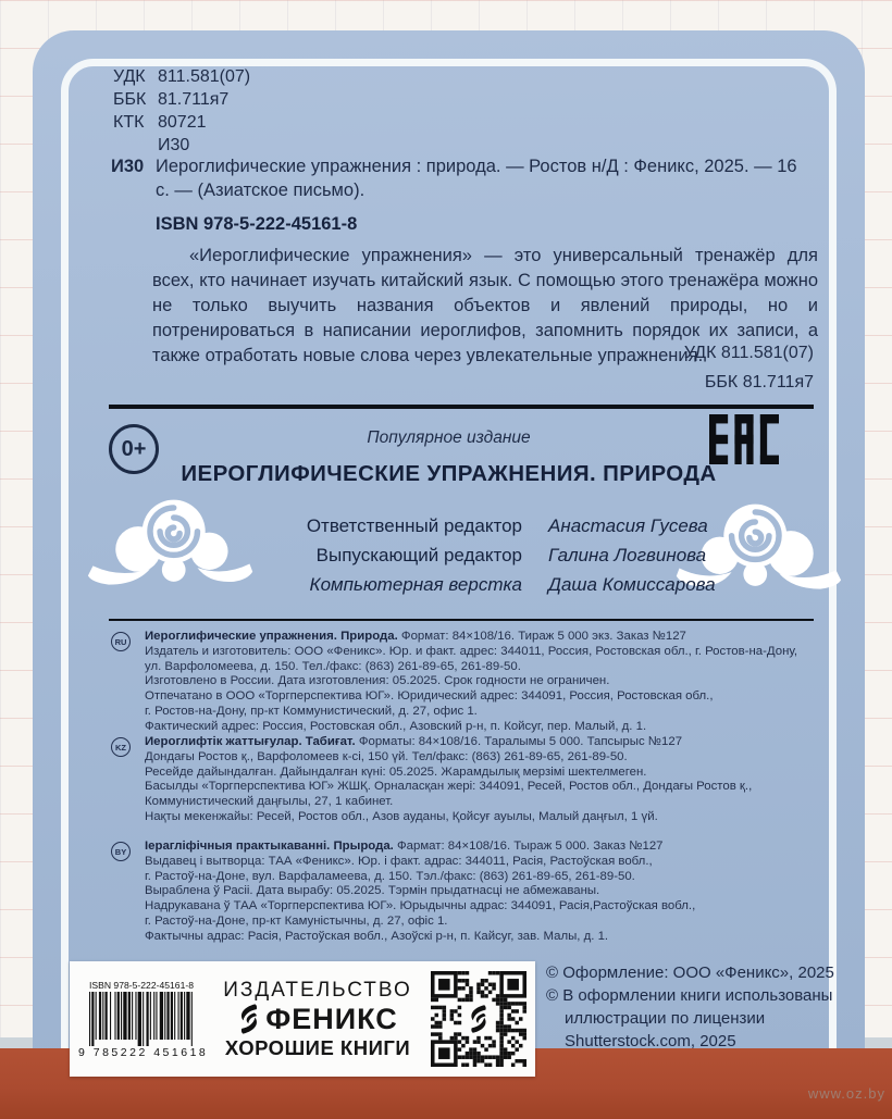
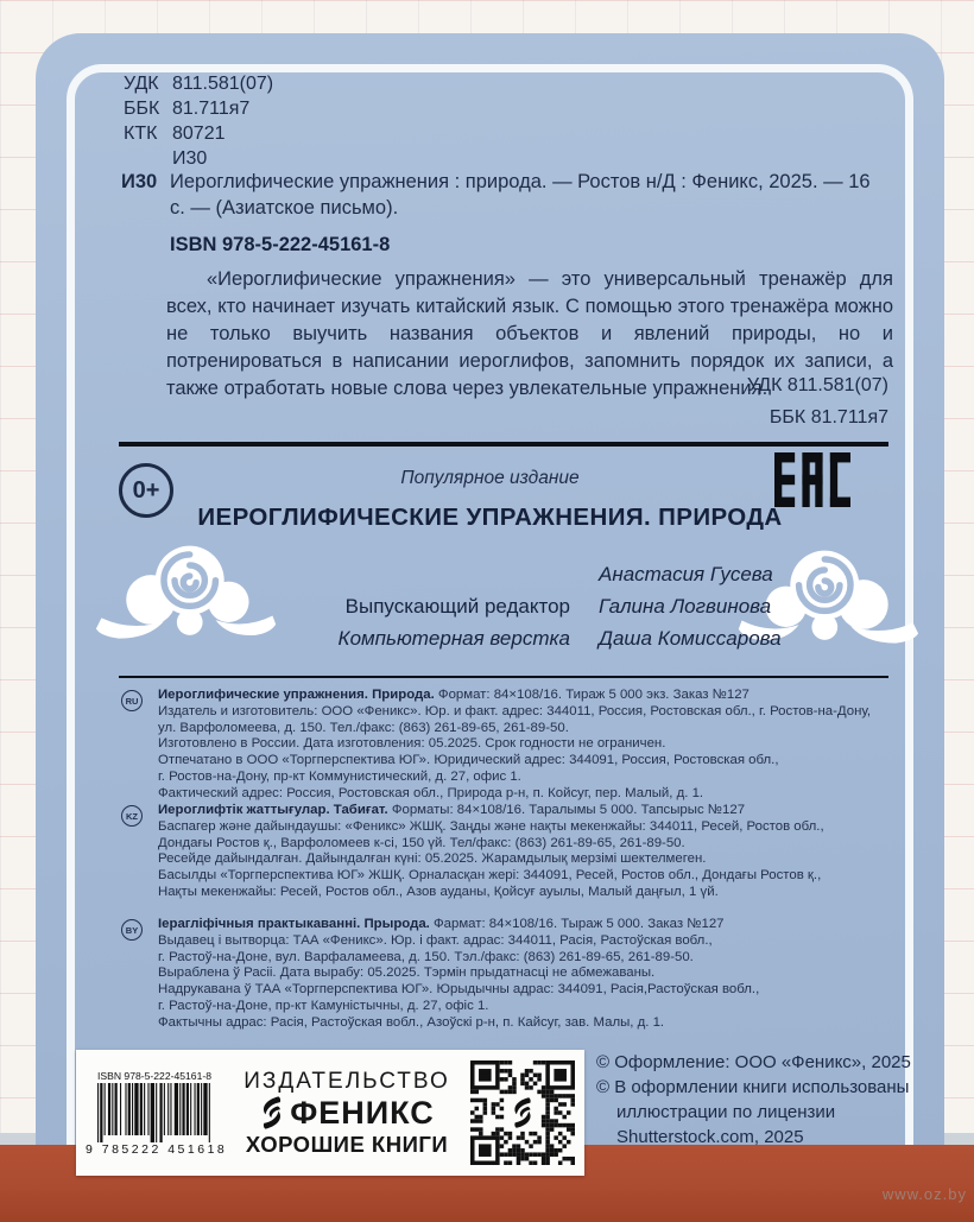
  УДК
  811.581(07)
  ББК
  81.711я7
  КТК
  80721
  И30
  И30
  Иероглифические упражнения : природа. — Ростов н/Д : Феникс, 2025. — 16 с. — (Азиатское письмо).
  ISBN 978-5-222-45161-8
  «Иероглифические упражнения» — это универсальный тренажёр для всех, кто начинает изучать китайский язык. С помощью этого тренажёра можно не только выучить названия объектов и явлений природы, но и потренироваться в написании иероглифов, запомнить порядок их записи, а также отработать новые слова через увлекательные упражнения.
  УДК 811.581(07)
  ББК 81.711я7
  0+
  Популярное издание
  ИЕРОГЛИФИЧЕСКИЕ УПРАЖНЕНИЯ. ПРИРОДА
- Ответственный редактор
  Анастасия Гусева
  Выпускающий редактор
  Галина Логвинова
  Компьютерная верстка
  Даша Комиссарова
  RU
  Иероглифические упражнения. Природа. Формат: 84×108/16. Тираж 5 000 экз. Заказ №127
  Издатель и изготовитель: ООО «Феникс». Юр. и факт. адрес: 344011, Россия, Ростовская обл., г. Ростов-на-Дону,
  ул. Варфоломеева, д. 150. Тел./факс: (863) 261-89-65, 261-89-50.
  Изготовлено в России. Дата изготовления: 05.2025. Срок годности не ограничен.
  Отпечатано в ООО «Торгперспектива ЮГ». Юридический адрес: 344091, Россия, Ростовская обл.,
  г. Ростов-на-Дону, пр-кт Коммунистический, д. 27, офис 1.
- Фактический адрес: Россия, Ростовская обл., Азовский р-н, п. Койсуг, пер. Малый, д. 1.
+ Фактический адрес: Россия, Ростовская обл., Природа р-н, п. Койсуг, пер. Малый, д. 1.
  KZ
  Иероглифтік жаттығулар. Табиғат. Форматы: 84×108/16. Таралымы 5 000. Тапсырыс №127
+ Баспагер және дайындаушы: «Феникс» ЖШҚ. Заңды және нақты мекенжайы: 344011, Ресей, Ростов обл.,
  Дондағы Ростов қ., Варфоломеев к-сі, 150 үй. Тел/факс: (863) 261-89-65, 261-89-50.
  Ресейде дайындалған. Дайындалған күні: 05.2025. Жарамдылық мерзімі шектелмеген.
  Басылды «Торгперспектива ЮГ» ЖШҚ. Орналасқан жері: 344091, Ресей, Ростов обл., Дондағы Ростов қ.,
- Коммунистический даңғылы, 27, 1 кабинет.
  Нақты мекенжайы: Ресей, Ростов обл., Азов ауданы, Қойсуғ ауылы, Малый даңғыл, 1 үй.
  BY
  Іерагліфічныя практыкаванні. Прырода. Фармат: 84×108/16. Тыраж 5 000. Заказ №127
  Выдавец і вытворца: ТАА «Феникс». Юр. і факт. адрас: 344011, Расія, Растоўская вобл.,
  г. Растоў-на-Доне, вул. Варфаламеева, д. 150. Тэл./факс: (863) 261-89-65, 261-89-50.
  Выраблена ў Расіі. Дата вырабу: 05.2025. Тэрмін прыдатнасці не абмежаваны.
  Надрукавана ў ТАА «Торгперспектива ЮГ». Юрыдычны адрас: 344091, Расія,Растоўская вобл.,
  г. Растоў-на-Доне, пр-кт Камуністычны, д. 27, офіс 1.
  Фактычны адрас: Расія, Растоўская вобл., Азоўскі р-н, п. Кайсуг, зав. Малы, д. 1.
  © Оформление: ООО «Феникс», 2025
  © В оформлении книги использованы иллюстрации по лицензии Shutterstock.com, 2025
  ISBN 978-5-222-45161-8
  9 785222 451618
  ИЗДАТЕЛЬСТВО
  ФЕНИКС
  ХОРОШИЕ КНИГИ
  www.oz.by
